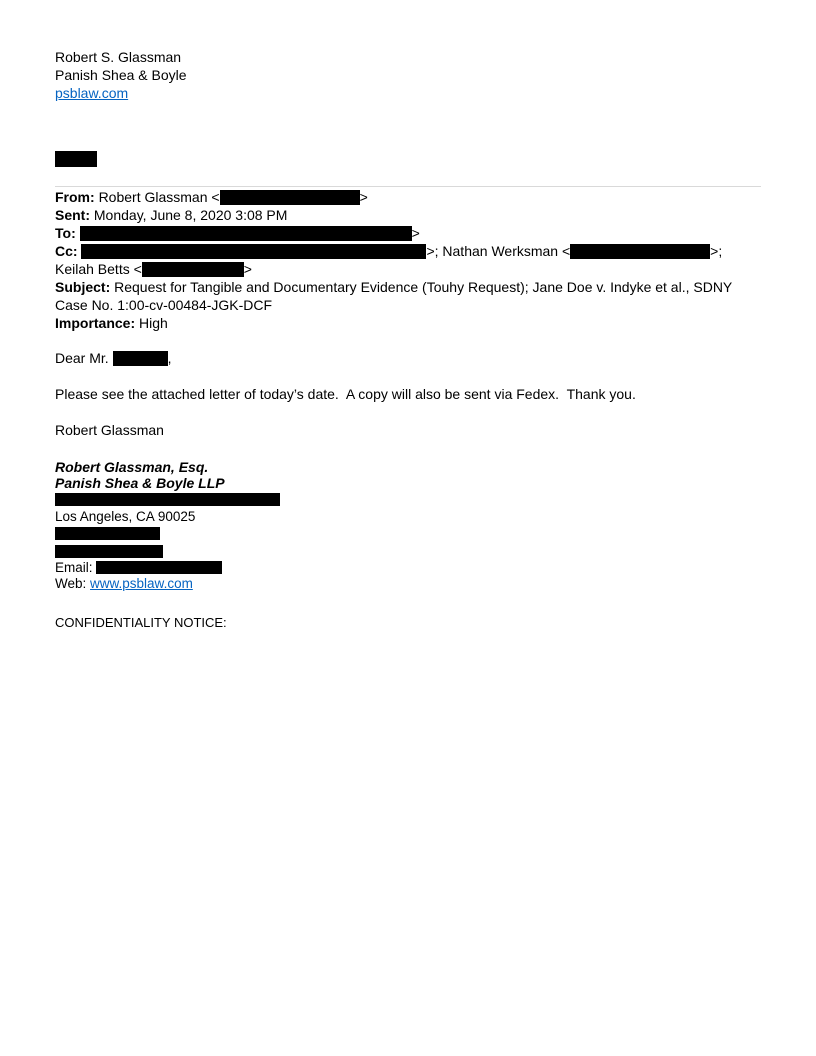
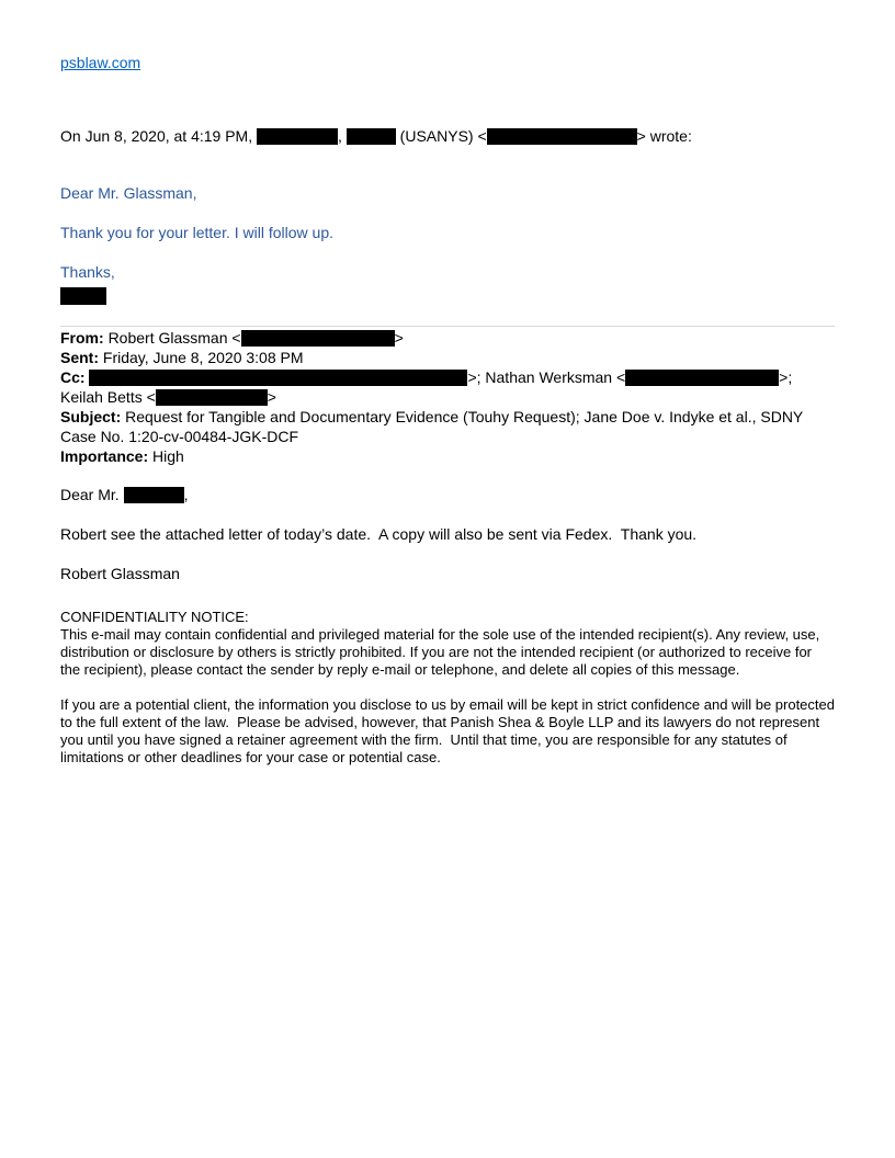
- Robert S. Glassman
- Panish Shea & Boyle
  psblaw.com
+ On Jun 8, 2020, at 4:19 PM, , (USANYS) < > wrote:
+ Dear Mr. Glassman,
+ Thank you for your letter. I will follow up.
+ Thanks,
  From: Robert Glassman < >
- Sent: Monday, June 8, 2020 3:08 PM
+ Sent: Friday, June 8, 2020 3:08 PM
- To: >
  Cc: >; Nathan Werksman < >; Keilah Betts < >
- Subject: Request for Tangible and Documentary Evidence (Touhy Request); Jane Doe v. Indyke et al., SDNY Case No. 1:00-cv-00484-JGK-DCF
+ Subject: Request for Tangible and Documentary Evidence (Touhy Request); Jane Doe v. Indyke et al., SDNY Case No. 1:20-cv-00484-JGK-DCF
  Importance: High
  Dear Mr. ,
- Please see the attached letter of today’s date. A copy will also be sent via Fedex. Thank you.
+ Robert see the attached letter of today’s date. A copy will also be sent via Fedex. Thank you.
  Robert Glassman
- Robert Glassman, Esq.
- Panish Shea & Boyle LLP
- Los Angeles, CA 90025
- Email:
- Web: www.psblaw.com
  CONFIDENTIALITY NOTICE:
+ This e-mail may contain confidential and privileged material for the sole use of the intended recipient(s). Any review, use, distribution or disclosure by others is strictly prohibited. If you are not the intended recipient (or authorized to receive for the recipient), please contact the sender by reply e-mail or telephone, and delete all copies of this message.
+ If you are a potential client, the information you disclose to us by email will be kept in strict confidence and will be protected to the full extent of the law. Please be advised, however, that Panish Shea & Boyle LLP and its lawyers do not represent you until you have signed a retainer agreement with the firm. Until that time, you are responsible for any statutes of limitations or other deadlines for your case or potential case.
